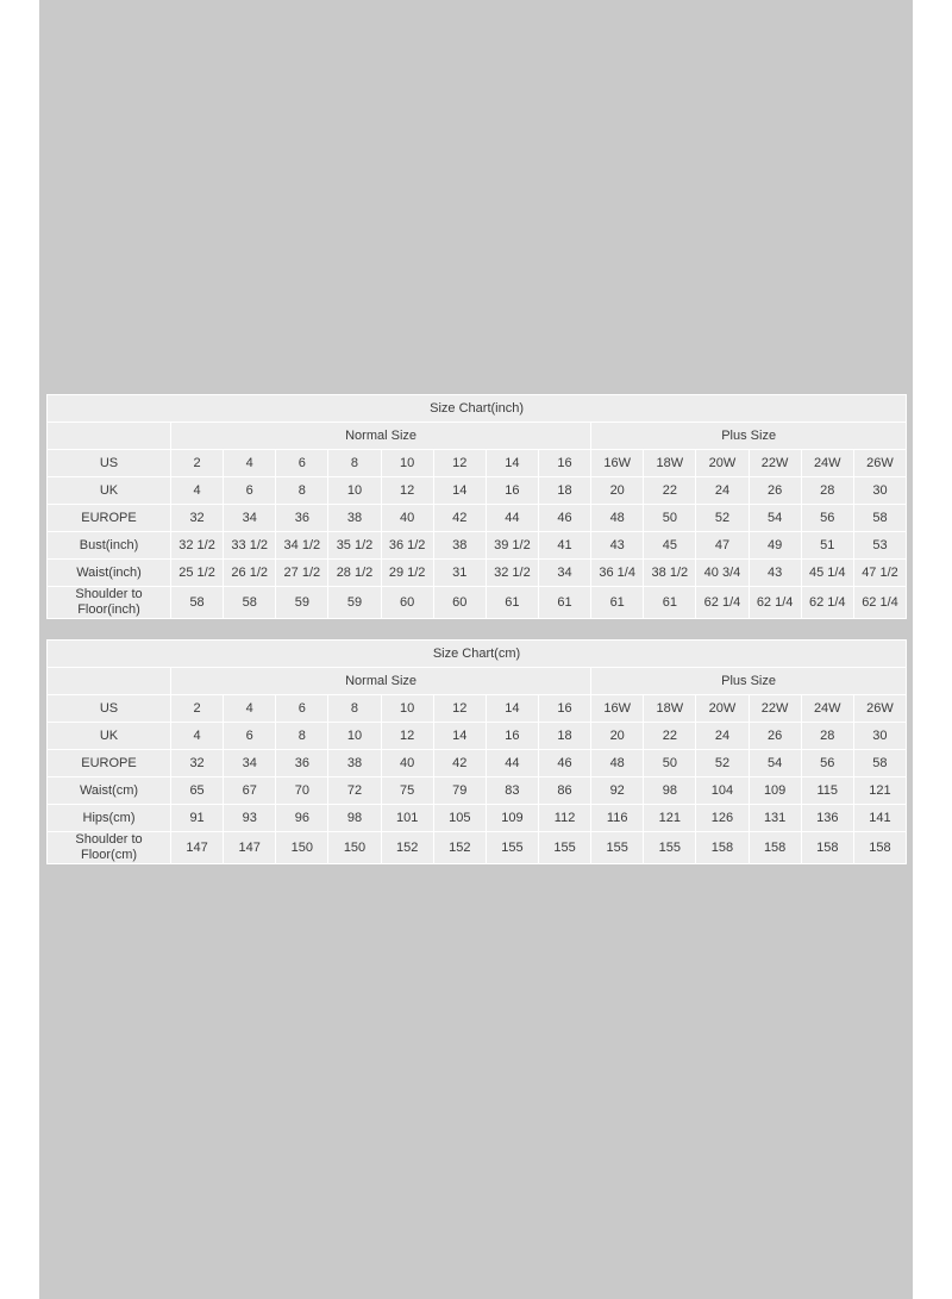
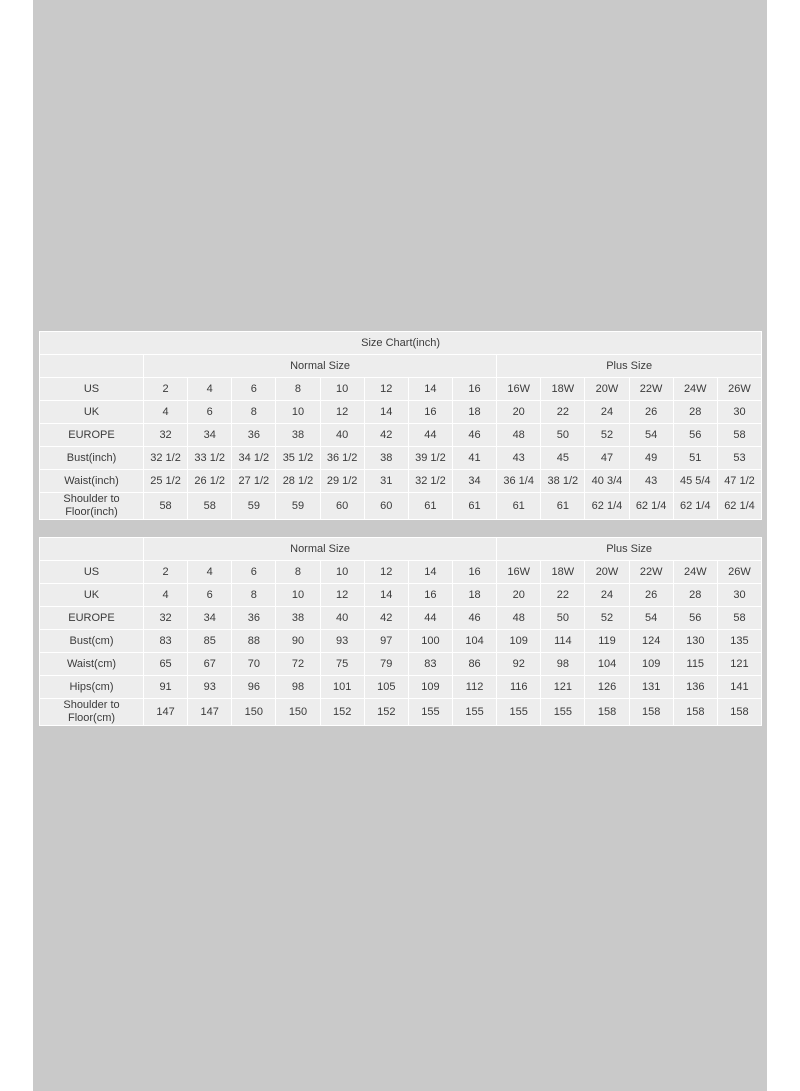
  Size Chart(inch)
  	Normal Size	Plus Size
  US	2	4	6	8	10	12	14	16	16W	18W	20W	22W	24W	26W
  UK	4	6	8	10	12	14	16	18	20	22	24	26	28	30
  EUROPE	32	34	36	38	40	42	44	46	48	50	52	54	56	58
  Bust(inch)	32 1/2	33 1/2	34 1/2	35 1/2	36 1/2	38	39 1/2	41	43	45	47	49	51	53
- Waist(inch)	25 1/2	26 1/2	27 1/2	28 1/2	29 1/2	31	32 1/2	34	36 1/4	38 1/2	40 3/4	43	45 1/4	47 1/2
+ Waist(inch)	25 1/2	26 1/2	27 1/2	28 1/2	29 1/2	31	32 1/2	34	36 1/4	38 1/2	40 3/4	43	45 5/4	47 1/2
  Shoulder toFloor(inch)	58	58	59	59	60	60	61	61	61	61	62 1/4	62 1/4	62 1/4	62 1/4
- Size Chart(cm)
  	Normal Size	Plus Size
  US	2	4	6	8	10	12	14	16	16W	18W	20W	22W	24W	26W
  UK	4	6	8	10	12	14	16	18	20	22	24	26	28	30
  EUROPE	32	34	36	38	40	42	44	46	48	50	52	54	56	58
+ Bust(cm)	83	85	88	90	93	97	100	104	109	114	119	124	130	135
  Waist(cm)	65	67	70	72	75	79	83	86	92	98	104	109	115	121
  Hips(cm)	91	93	96	98	101	105	109	112	116	121	126	131	136	141
  Shoulder to Floor(cm)	147	147	150	150	152	152	155	155	155	155	158	158	158	158
